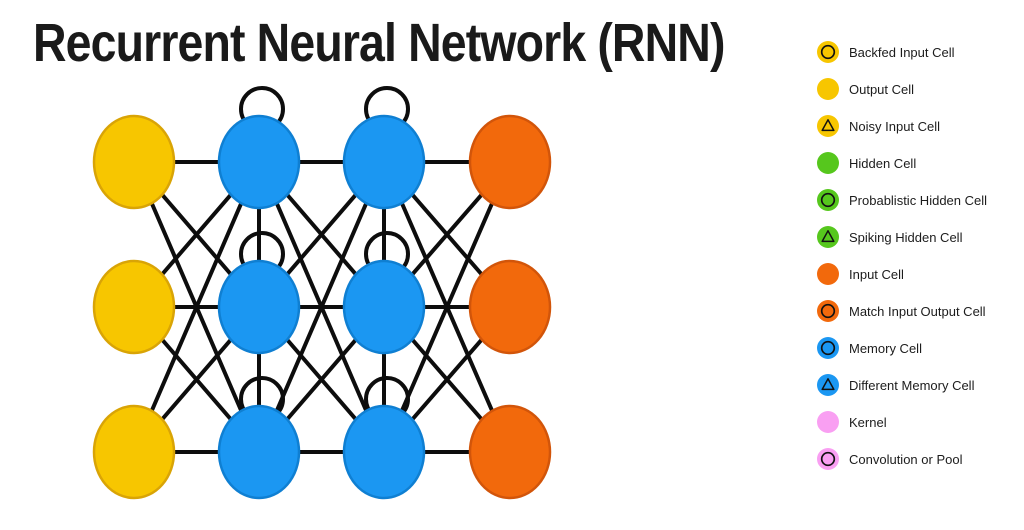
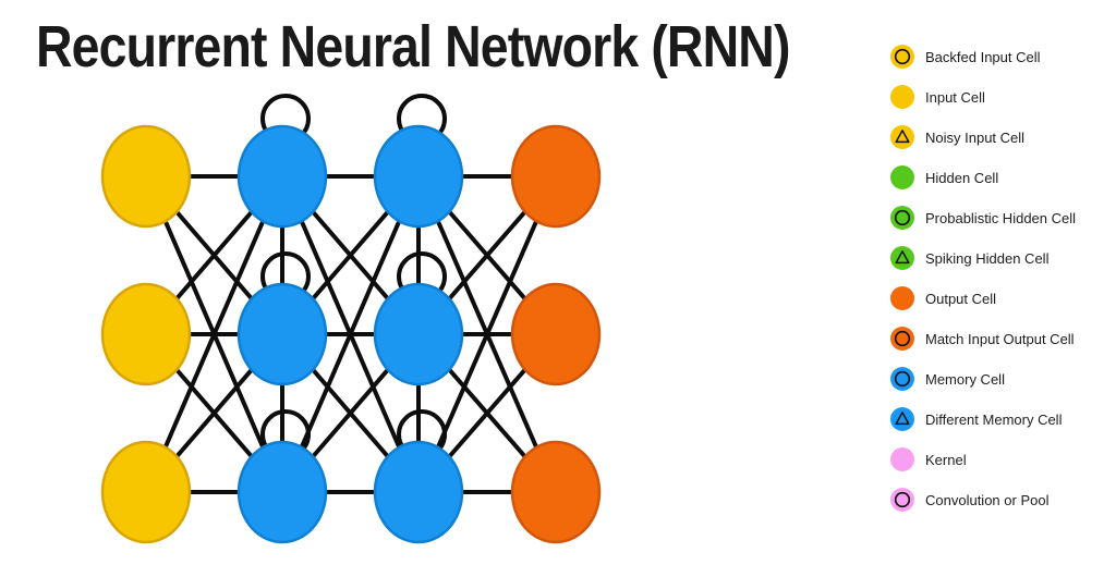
  Recurrent Neural Network (RNN)
  Backfed Input Cell
- Output Cell
+ Input Cell
  Noisy Input Cell
  Hidden Cell
  Probablistic Hidden Cell
  Spiking Hidden Cell
- Input Cell
+ Output Cell
  Match Input Output Cell
  Memory Cell
  Different Memory Cell
  Kernel
  Convolution or Pool
